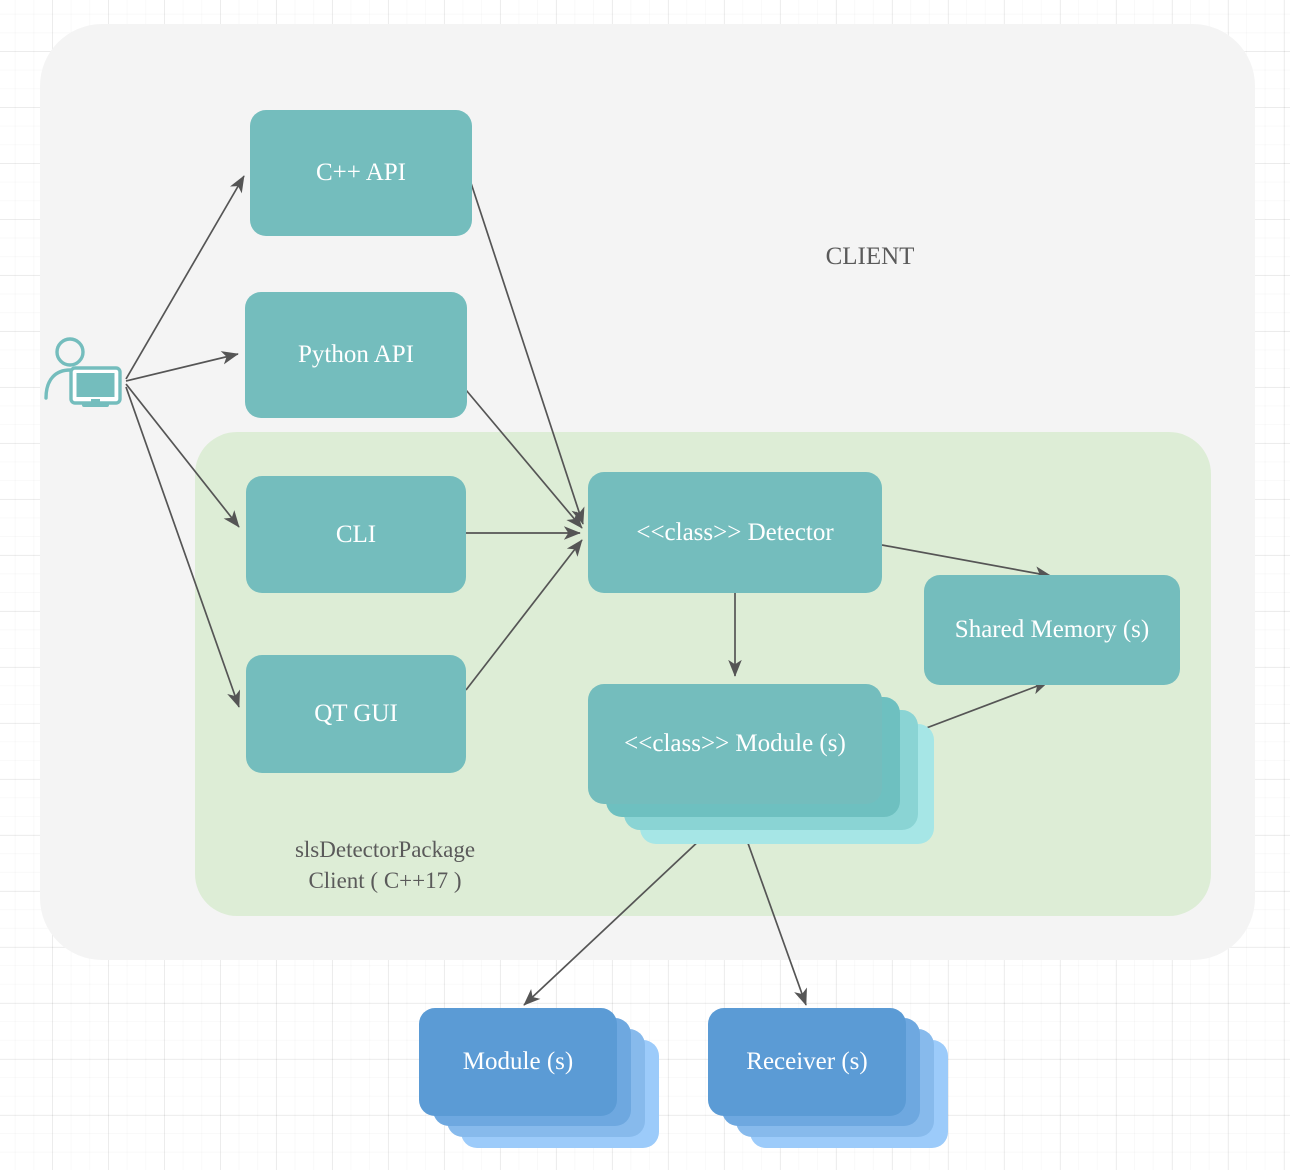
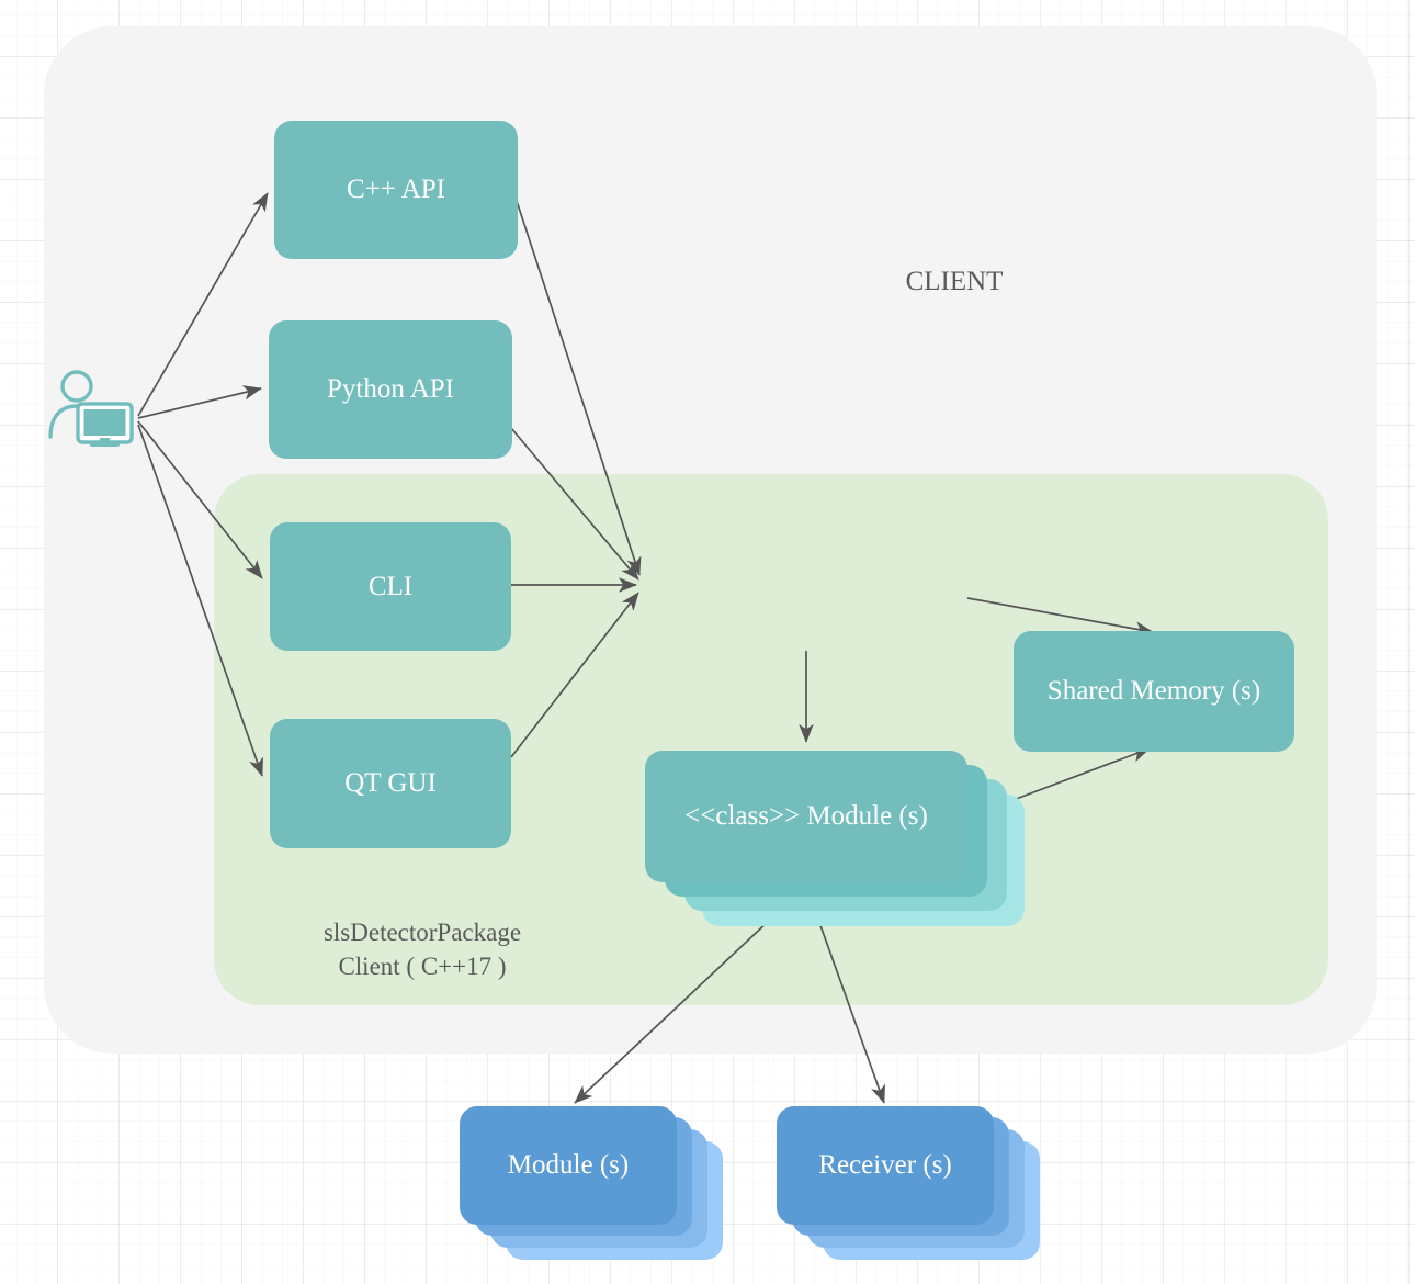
  CLIENT
  slsDetectorPackage
  Client ( C++17 )
  C++ API
  Python API
  CLI
  QT GUI
- <<class>> Detector
  Shared Memory (s)
  <<class>> Module (s)
  Module (s)
  Receiver (s)
